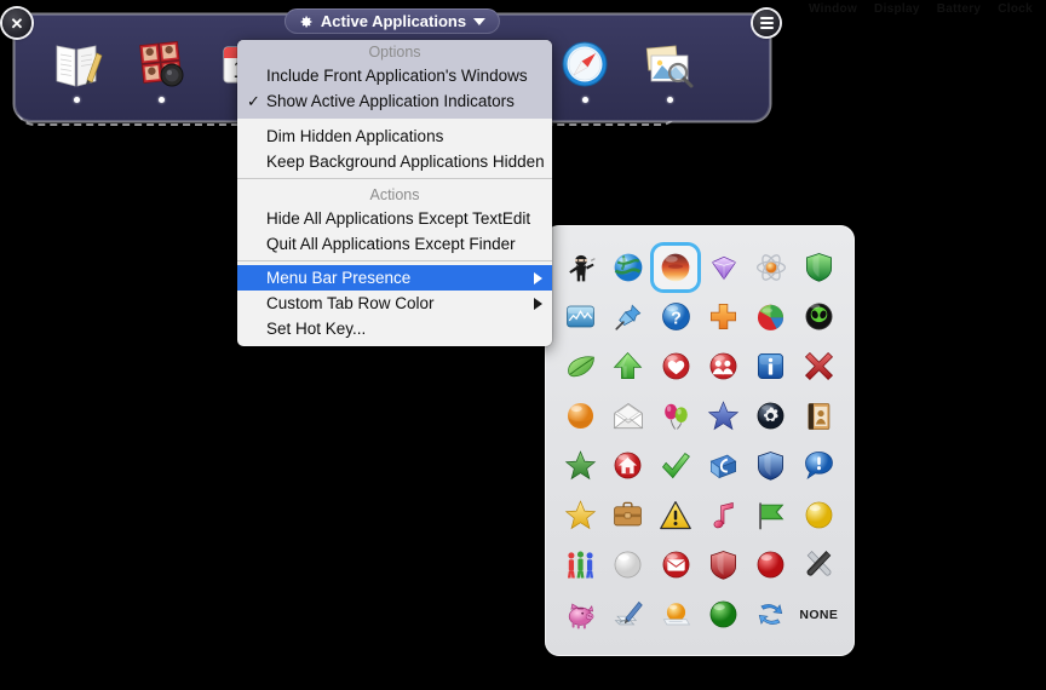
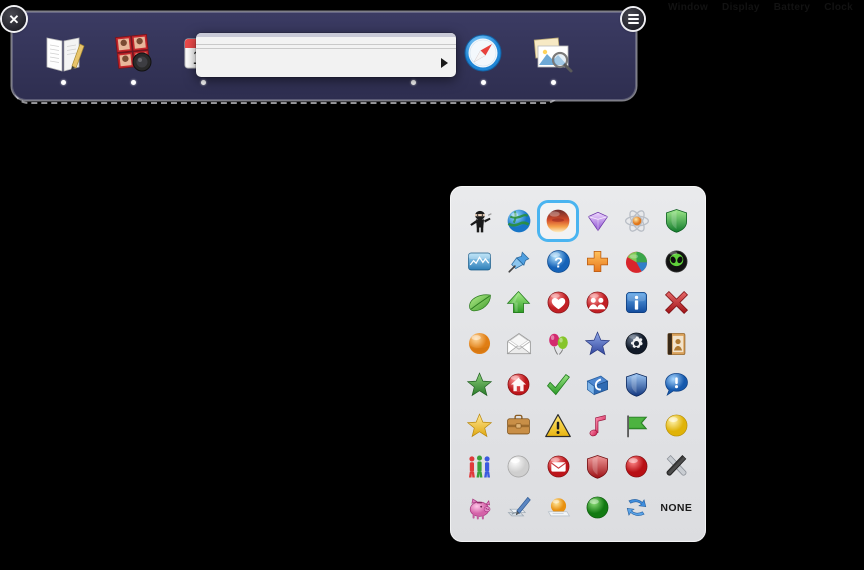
  ✕
- Active Applications
- Options
- Include Front Application's Windows
- ✓
- Show Active Application Indicators
- Dim Hidden Applications
- Keep Background Applications Hidden
- Actions
- Hide All Applications Except TextEdit
- Quit All Applications Except Finder
- Menu Bar Presence
- Custom Tab Row Color
- Set Hot Key...
  ?
  NONE
